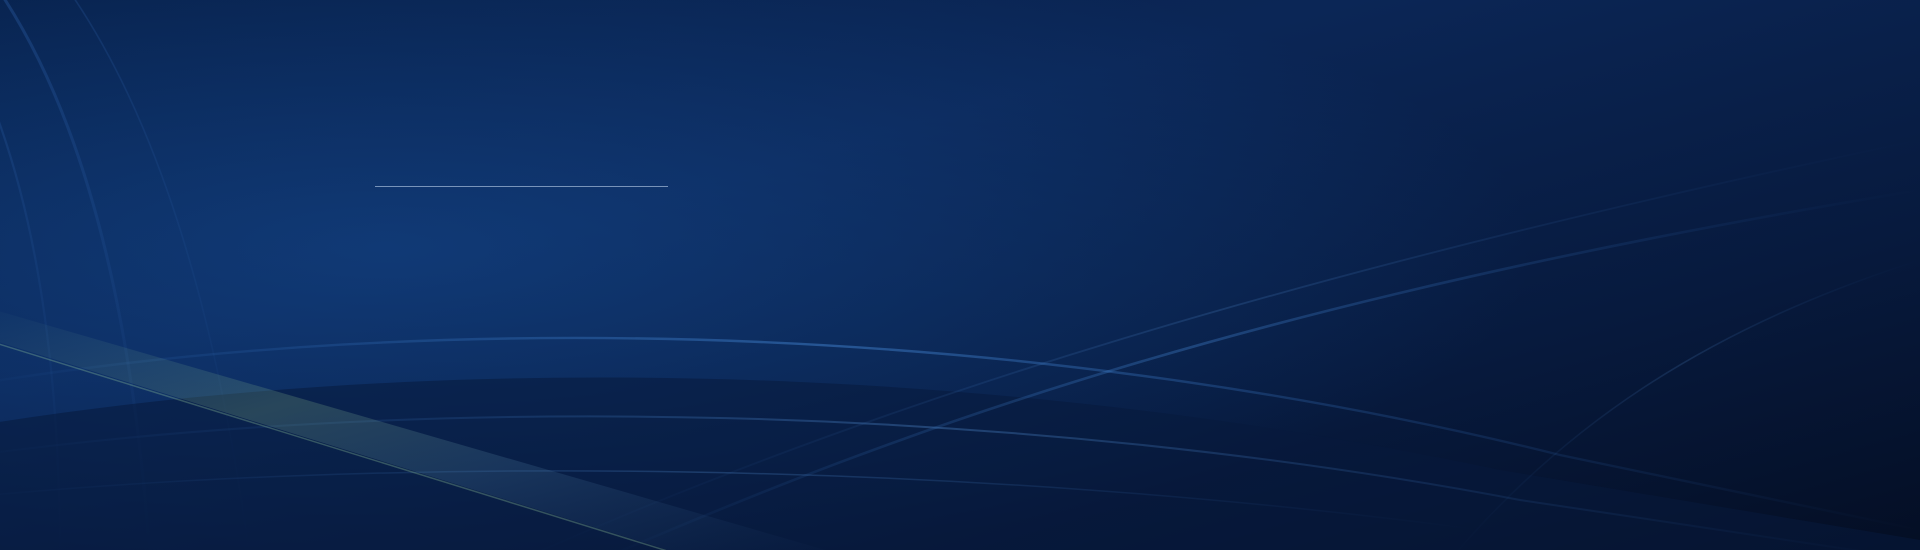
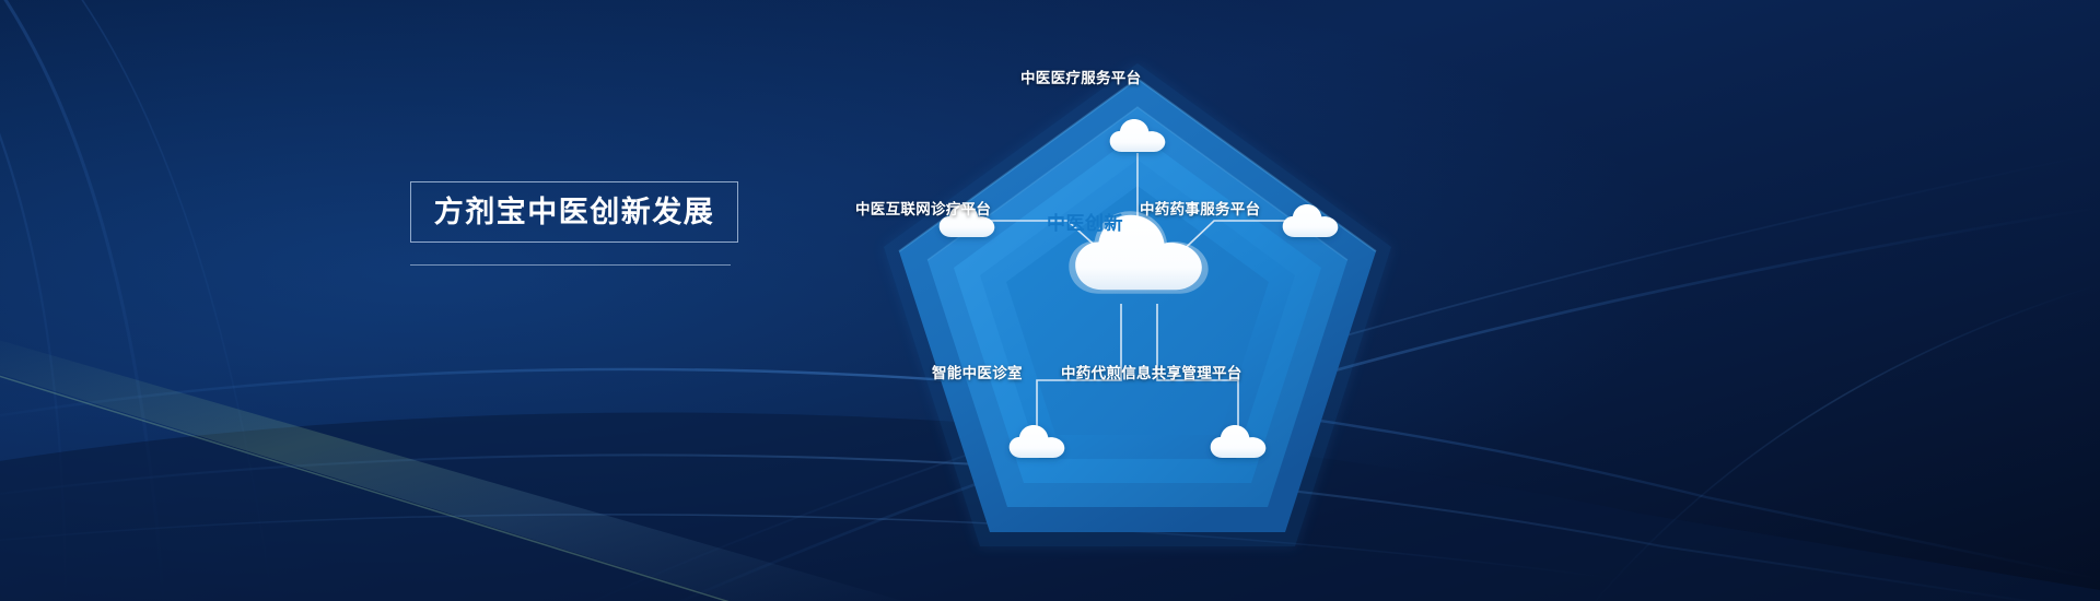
+ 方剂宝中医创新发展
+ 中医创新
+ 中医医疗服务平台
+ 中药药事服务平台
+ 中药代煎信息共享管理平台
+ 智能中医诊室
+ 中医互联网诊疗平台
